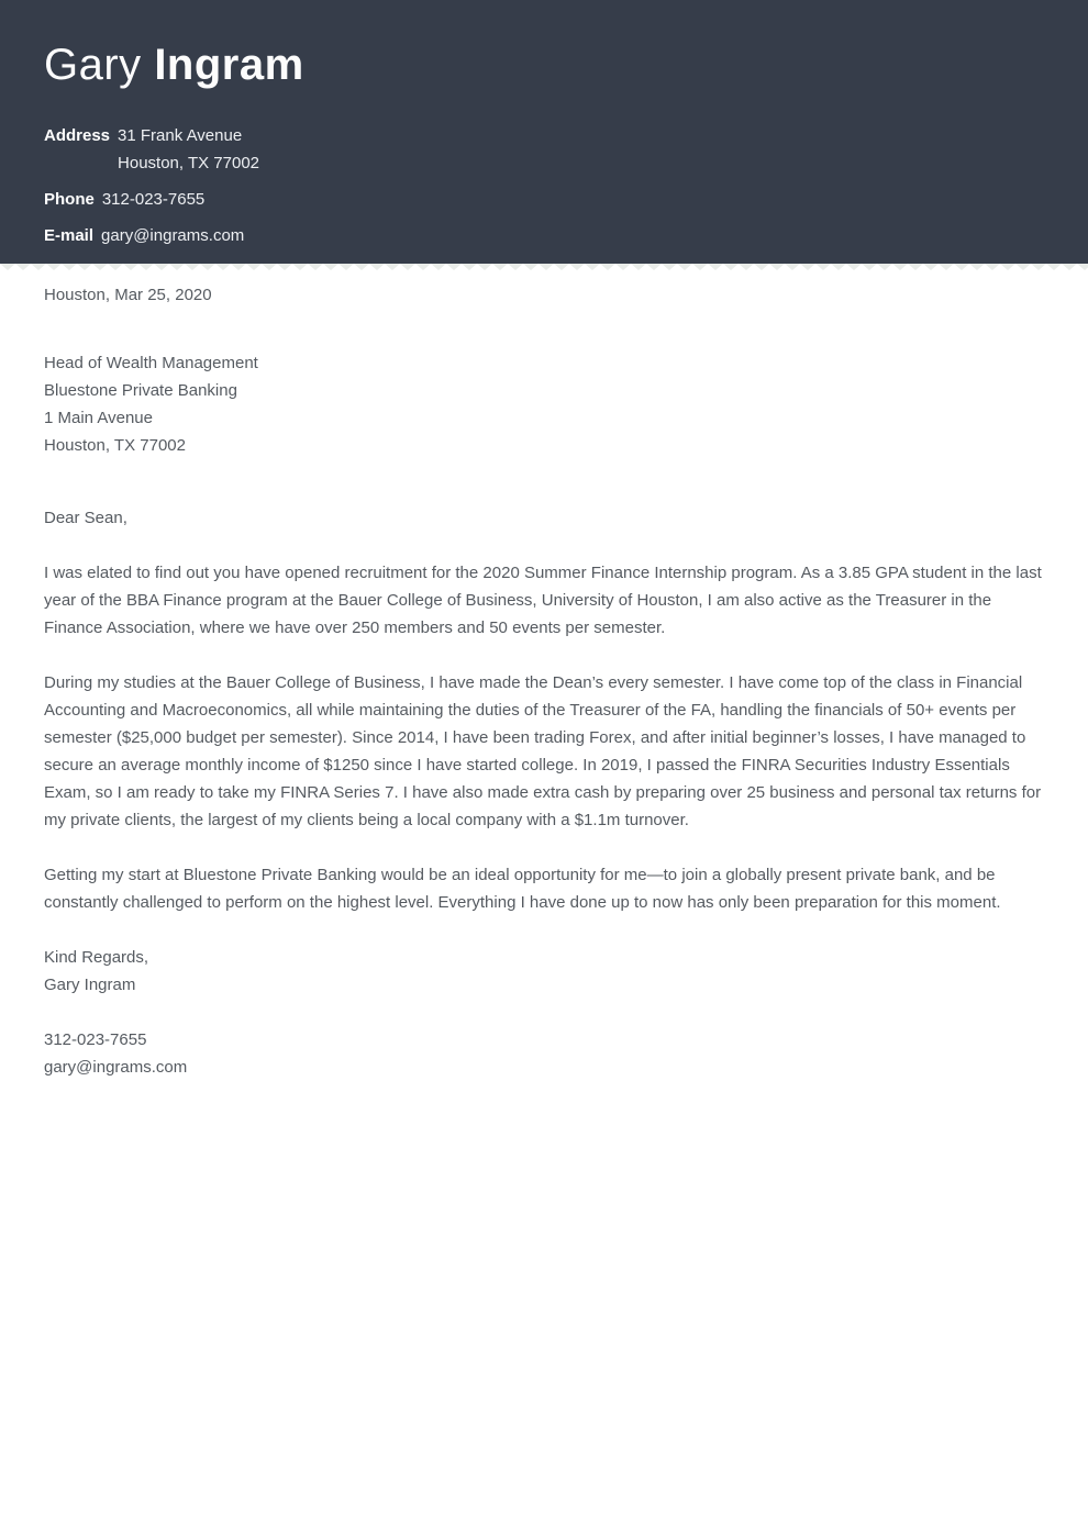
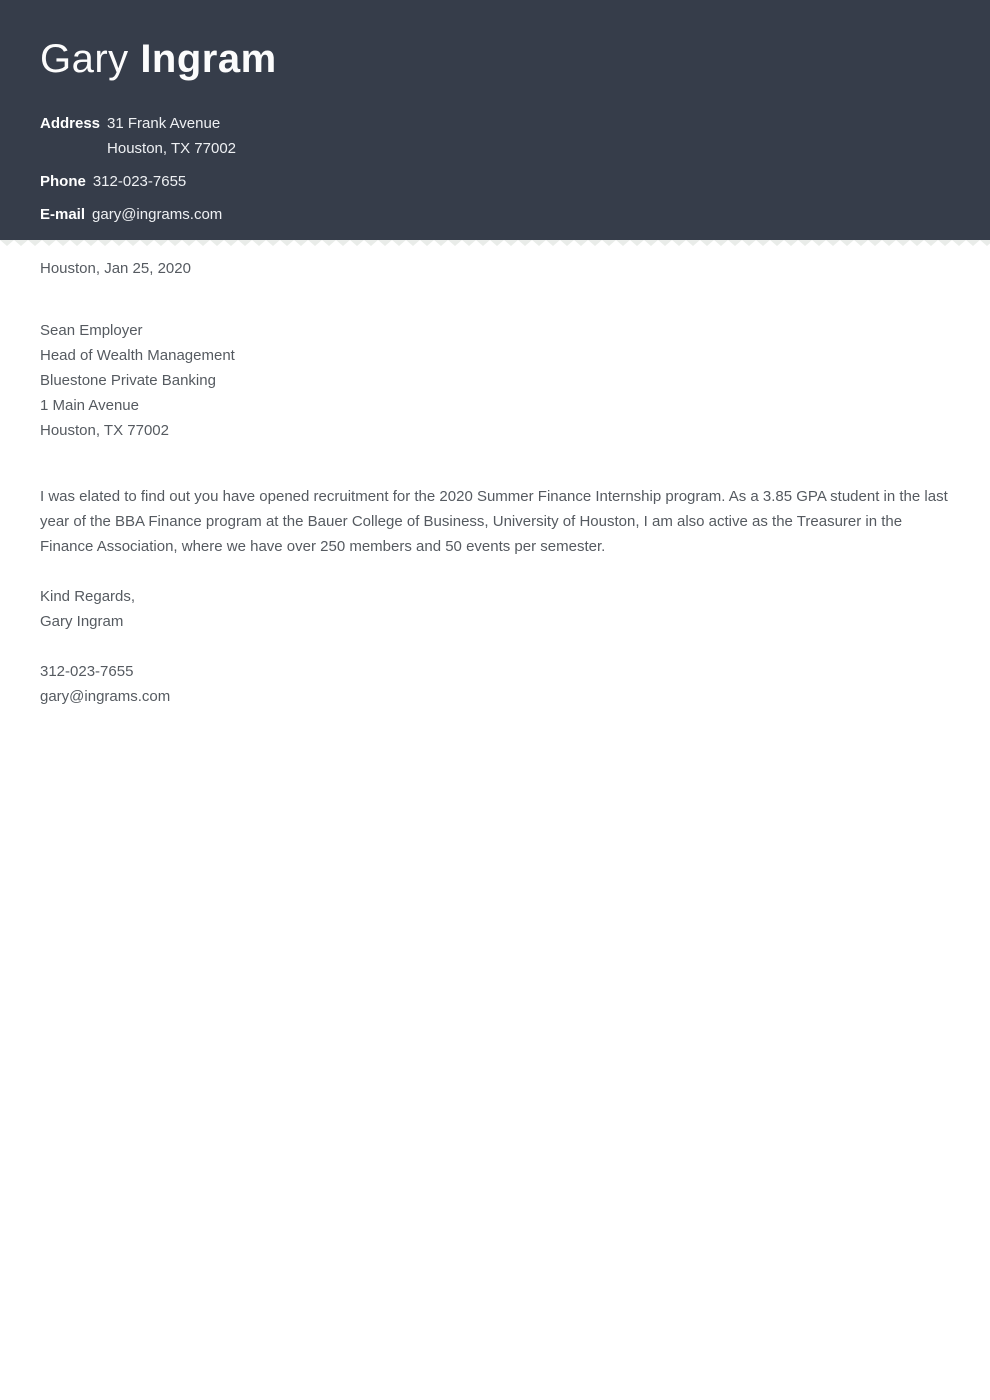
  Gary Ingram
  Address
  31 Frank Avenue
  Houston, TX 77002
  Phone
  312-023-7655
  E-mail
  gary@ingrams.com
- Houston, Mar 25, 2020
+ Houston, Jan 25, 2020
+ Sean Employer
  Head of Wealth Management
  Bluestone Private Banking
  1 Main Avenue
  Houston, TX 77002
- Dear Sean,
  I was elated to find out you have opened recruitment for the 2020 Summer Finance Internship program. As a 3.85 GPA student in the last year of the BBA Finance program at the Bauer College of Business, University of Houston, I am also active as the Treasurer in the Finance Association, where we have over 250 members and 50 events per semester.
- During my studies at the Bauer College of Business, I have made the Dean’s every semester. I have come top of the class in Financial Accounting and Macroeconomics, all while maintaining the duties of the Treasurer of the FA, handling the financials of 50+ events per semester ($25,000 budget per semester). Since 2014, I have been trading Forex, and after initial beginner’s losses, I have managed to secure an average monthly income of $1250 since I have started college. In 2019, I passed the FINRA Securities Industry Essentials Exam, so I am ready to take my FINRA Series 7. I have also made extra cash by preparing over 25 business and personal tax returns for my private clients, the largest of my clients being a local company with a $1.1m turnover.
- Getting my start at Bluestone Private Banking would be an ideal opportunity for me—to join a globally present private bank, and be constantly challenged to perform on the highest level. Everything I have done up to now has only been preparation for this moment.
  Kind Regards,
  Gary Ingram
  312-023-7655
  gary@ingrams.com
